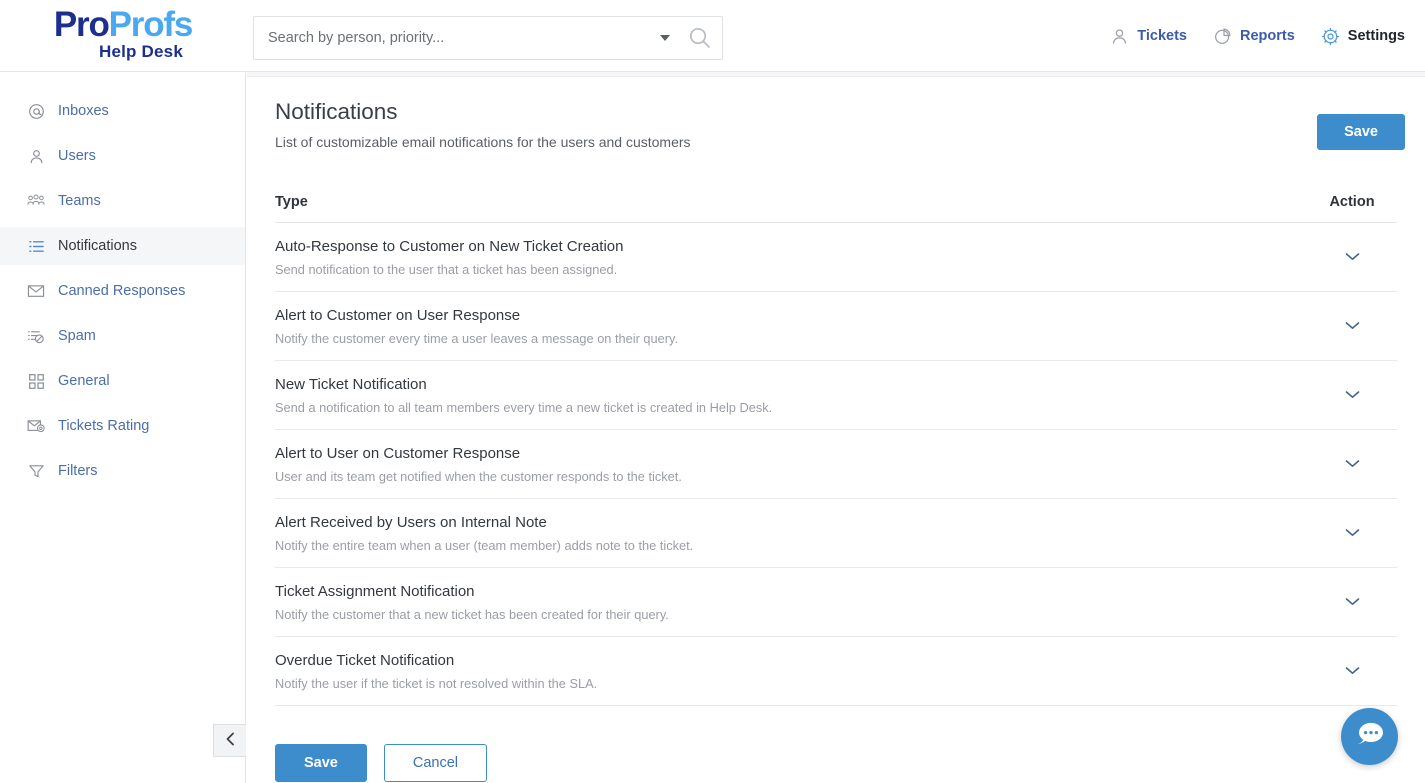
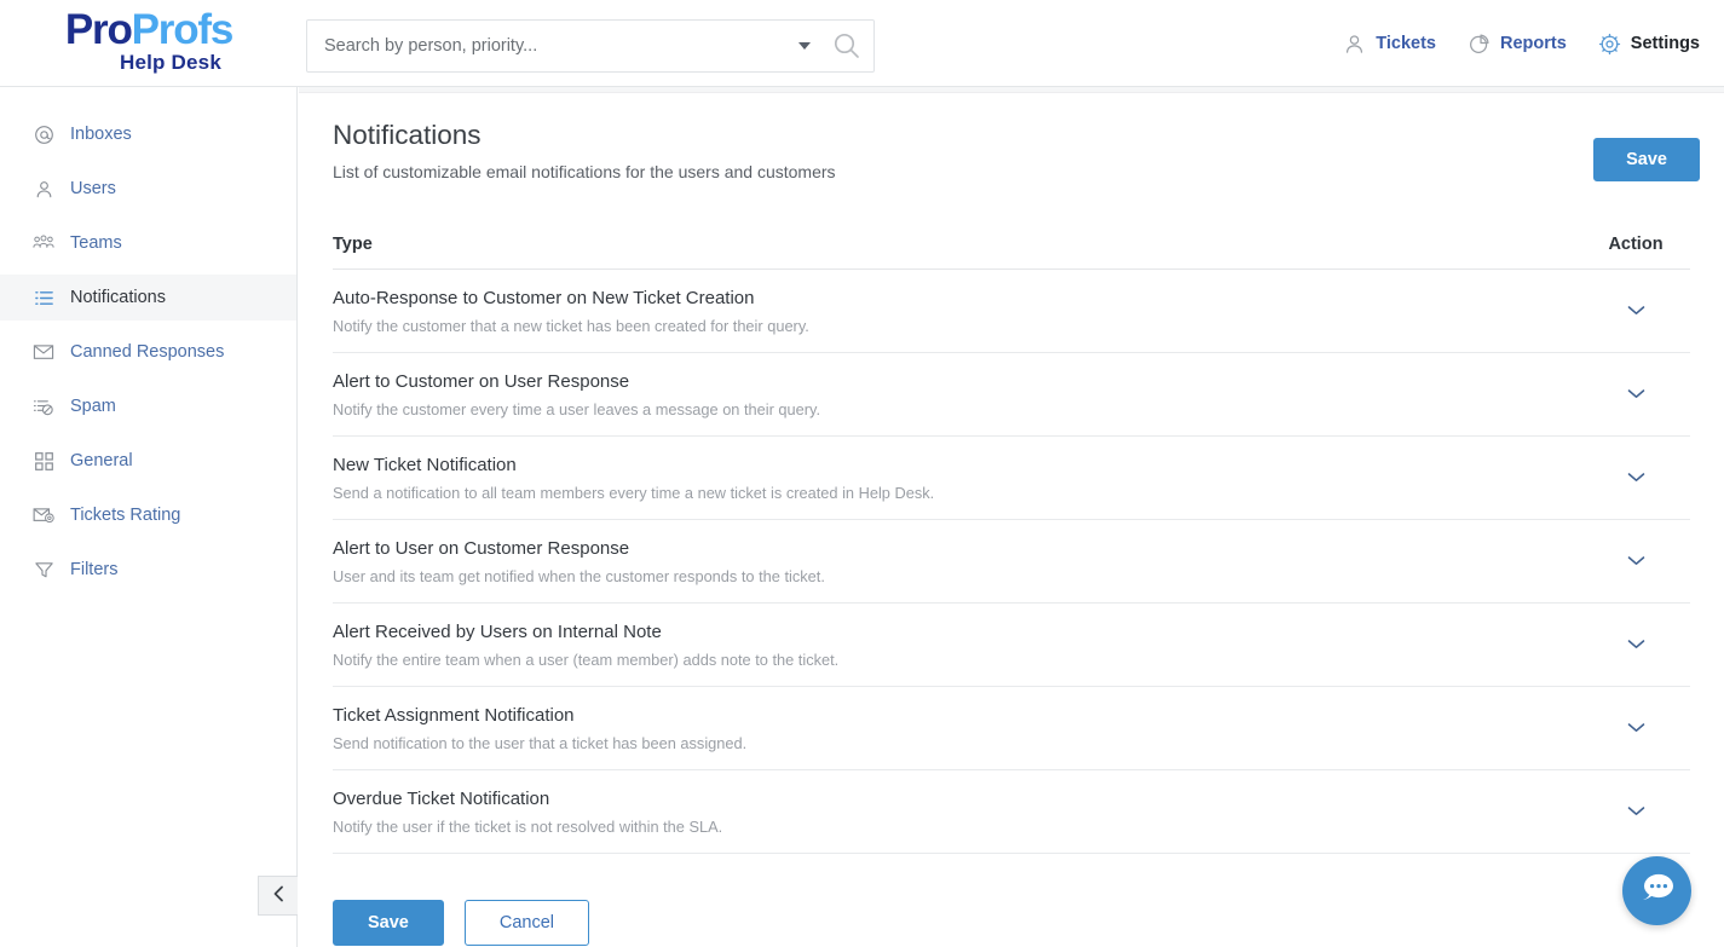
  ProProfs
  Help Desk
  Search by person, priority...
  Tickets
  Reports
  Settings
  Inboxes
  Users
  Teams
  Notifications
  Canned Responses
  Spam
  General
  Tickets Rating
  Filters
  Notifications
  List of customizable email notifications for the users and customers
  Save
  Type
  Action
  Auto-Response to Customer on New Ticket Creation
- Send notification to the user that a ticket has been assigned.
+ Notify the customer that a new ticket has been created for their query.
  Alert to Customer on User Response
  Notify the customer every time a user leaves a message on their query.
  New Ticket Notification
  Send a notification to all team members every time a new ticket is created in Help Desk.
  Alert to User on Customer Response
  User and its team get notified when the customer responds to the ticket.
  Alert Received by Users on Internal Note
  Notify the entire team when a user (team member) adds note to the ticket.
  Ticket Assignment Notification
- Notify the customer that a new ticket has been created for their query.
+ Send notification to the user that a ticket has been assigned.
  Overdue Ticket Notification
  Notify the user if the ticket is not resolved within the SLA.
  Save
  Cancel
